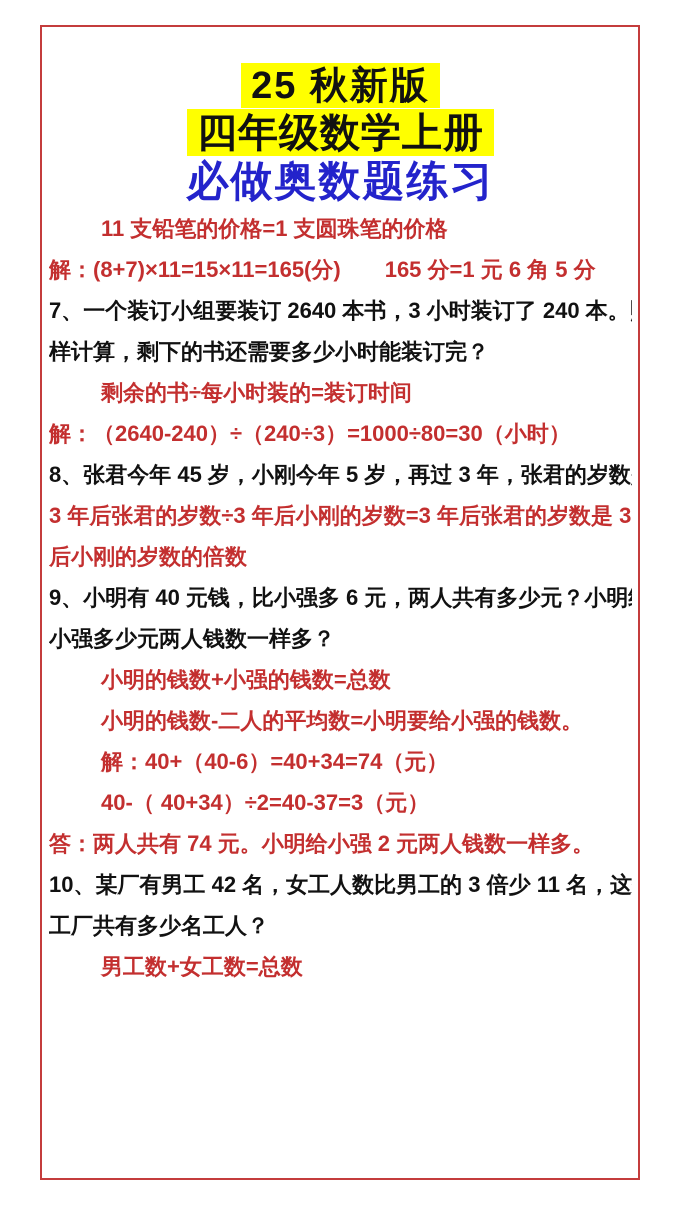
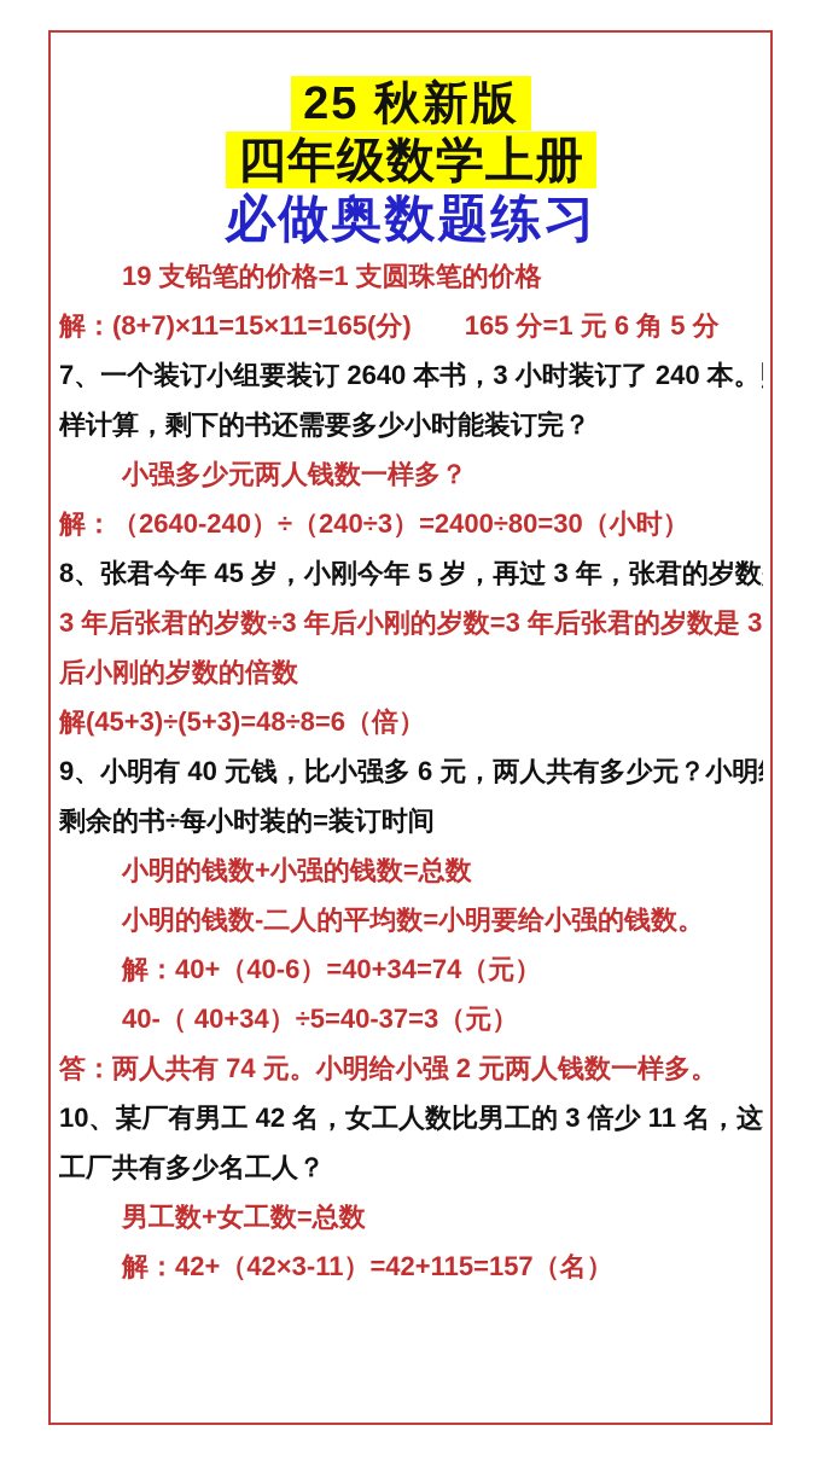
  25 秋新版
  四年级数学上册
  必做奥数题练习
- 11 支铅笔的价格=1 支圆珠笔的价格
+ 19 支铅笔的价格=1 支圆珠笔的价格
  解：(8+7)×11=15×11=165(分) 165 分=1 元 6 角 5 分
  7、一个装订小组要装订 2640 本书，3 小时装订了 240 本。
  样计算，剩下的书还需要多少小时能装订完？
- 剩余的书÷每小时装的=装订时间
+ 小强多少元两人钱数一样多？
- 解：（2640-240）÷（240÷3）=1000÷80=30（小时）
+ 解：（2640-240）÷（240÷3）=2400÷80=30（小时）
  8、张君今年 45 岁，小刚今年 5 岁，再过 3 年，张君的岁数
  3 年后张君的岁数÷3 年后小刚的岁数=3 年后张君的岁数是 3
  后小刚的岁数的倍数
+ 解(45+3)÷(5+3)=48÷8=6（倍）
  9、小明有 40 元钱，比小强多 6 元，两人共有多少元？小明
- 小强多少元两人钱数一样多？
+ 剩余的书÷每小时装的=装订时间
  小明的钱数+小强的钱数=总数
  小明的钱数-二人的平均数=小明要给小强的钱数。
  解：40+（40-6）=40+34=74（元）
- 40-（ 40+34）÷2=40-37=3（元）
+ 40-（ 40+34）÷5=40-37=3（元）
  答：两人共有 74 元。小明给小强 2 元两人钱数一样多。
  10、某厂有男工 42 名，女工人数比男工的 3 倍少 11 名，这
  工厂共有多少名工人？
  男工数+女工数=总数
+ 解：42+（42×3-11）=42+115=157（名）
